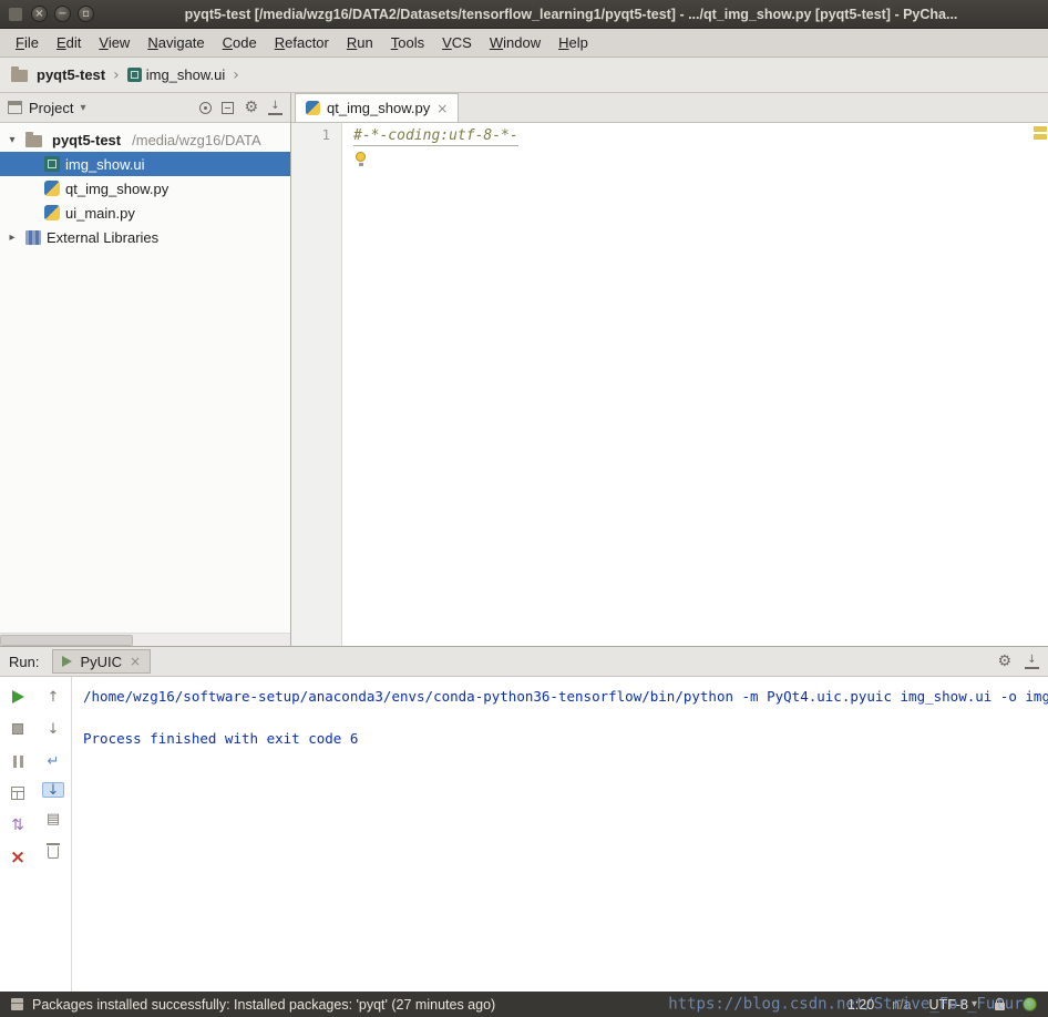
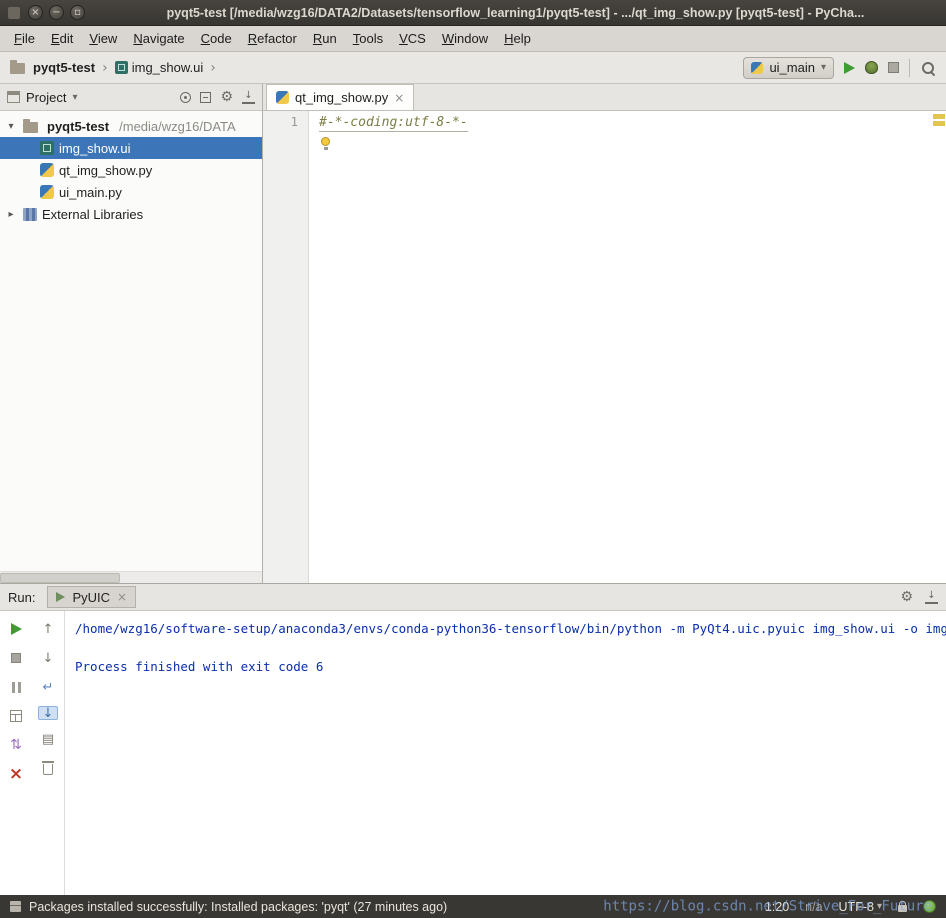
  pyqt5-test [/media/wzg16/DATA2/Datasets/tensorflow_learning1/pyqt5-test] - .../qt_img_show.py [pyqt5-test] - PyCha...
  File
  Edit
  View
  Navigate
  Code
  Refactor
  Run
  Tools
  VCS
  Window
  Help
  pyqt5-test
  img_show.ui
+ ui_main
  Project
  pyqt5-test
  /media/wzg16/DATA
  img_show.ui
  qt_img_show.py
  ui_main.py
  External Libraries
  qt_img_show.py
  1
  #-*-coding:utf-8-*-
  Run:
  PyUIC
  /home/wzg16/software-setup/anaconda3/envs/conda-python36-tensorflow/bin/python -m PyQt4.uic.pyuic img_show.ui -o img
  Process finished with exit code 6
  Packages installed successfully: Installed packages: 'pyqt' (27 minutes ago)
  1:20
  n/a
  UTF-8
  https://blog.csdn.net/Strive_For_Future
